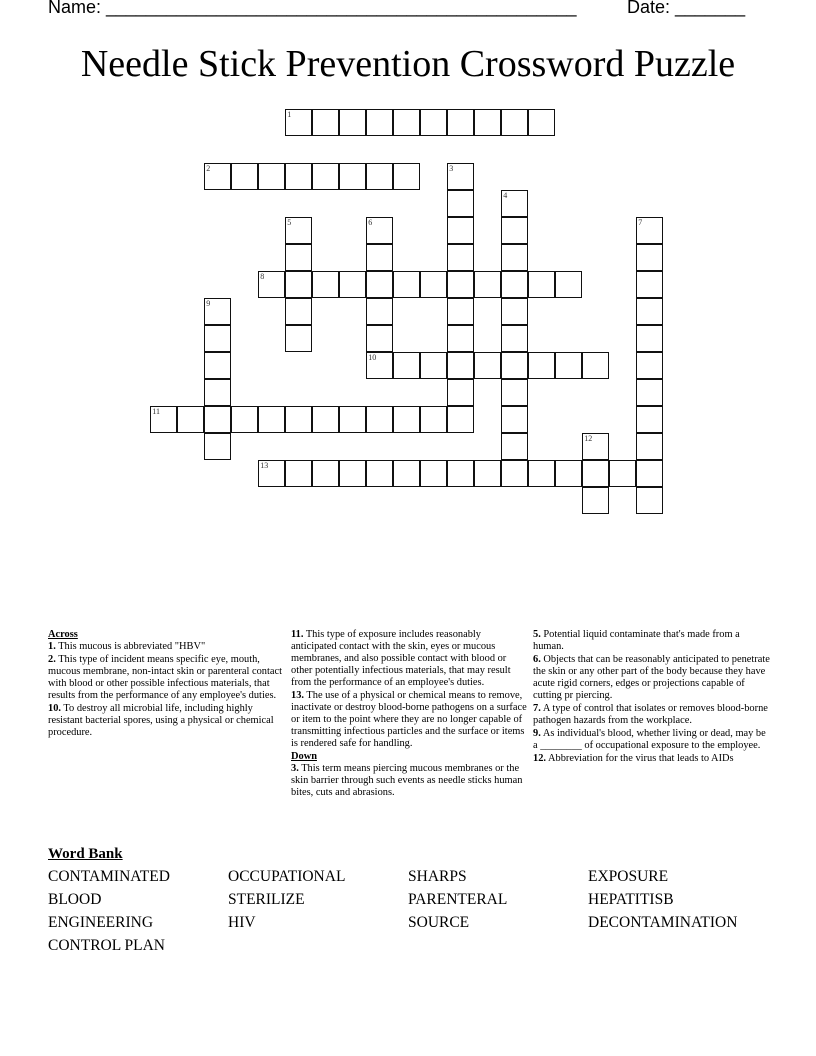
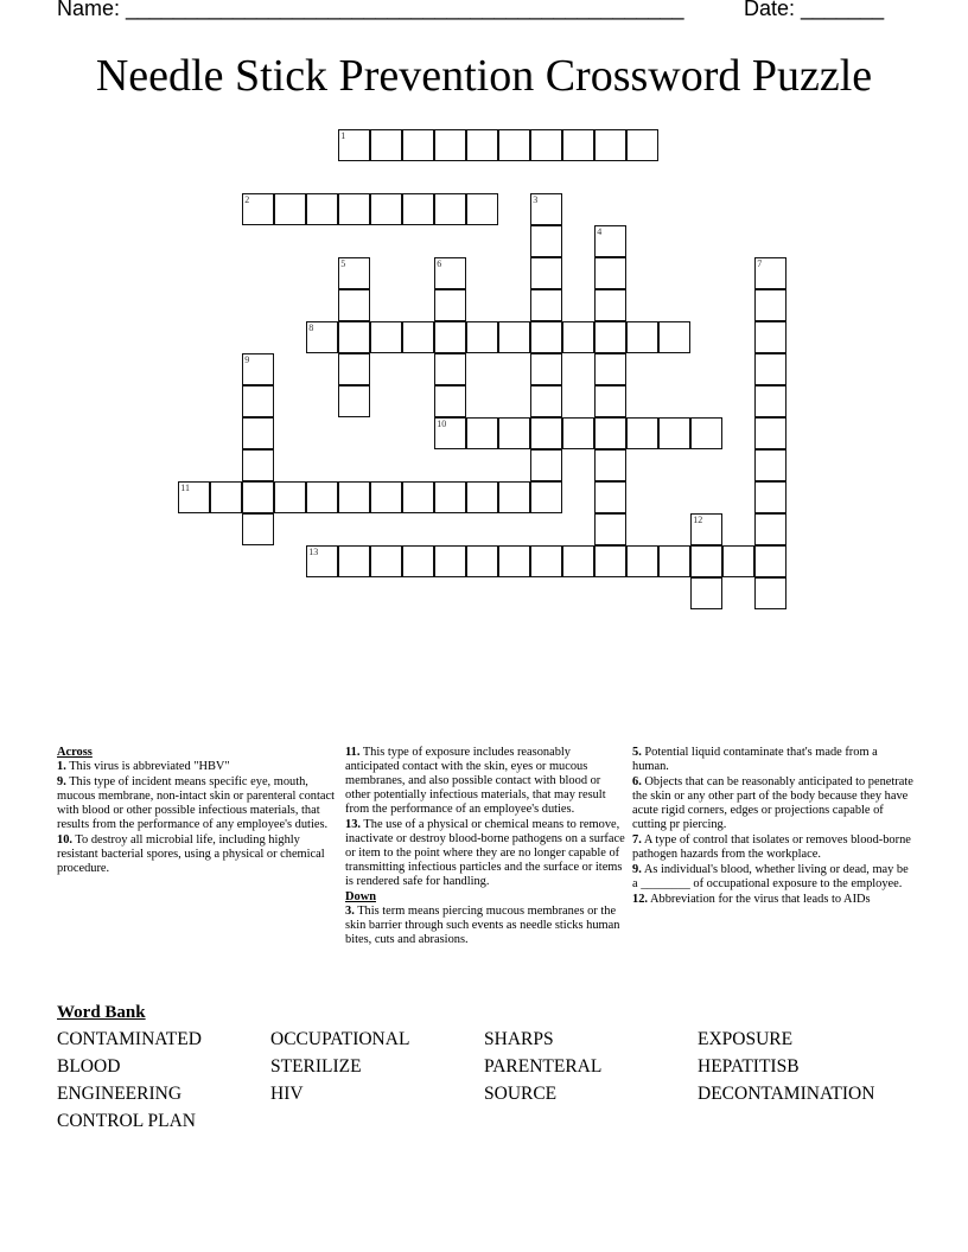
  Name: _______________________________________________
  Date: _______
  Needle Stick Prevention Crossword Puzzle
  1
  2
  3
  4
  5
  6
  10
  7
  8
  9
  11
  12
  13
  Across
- 1. This mucous is abbreviated "HBV"
+ 1. This virus is abbreviated "HBV"
- 2. This type of incident means specific eye, mouth, mucous membrane, non-intact skin or parenteral contact with blood or other possible infectious materials, that results from the performance of any employee's duties.
+ 9. This type of incident means specific eye, mouth, mucous membrane, non-intact skin or parenteral contact with blood or other possible infectious materials, that results from the performance of any employee's duties.
  10. To destroy all microbial life, including highly resistant bacterial spores, using a physical or chemical procedure.
  11. This type of exposure includes reasonably anticipated contact with the skin, eyes or mucous membranes, and also possible contact with blood or other potentially infectious materials, that may result from the performance of an employee's duties.
  13. The use of a physical or chemical means to remove, inactivate or destroy blood-borne pathogens on a surface or item to the point where they are no longer capable of transmitting infectious particles and the surface or items is rendered safe for handling.
  Down
  3. This term means piercing mucous membranes or the skin barrier through such events as needle sticks human bites, cuts and abrasions.
  5. Potential liquid contaminate that's made from a human.
  6. Objects that can be reasonably anticipated to penetrate the skin or any other part of the body because they have acute rigid corners, edges or projections capable of cutting pr piercing.
  7. A type of control that isolates or removes blood-borne pathogen hazards from the workplace.
  9. As individual's blood, whether living or dead, may be a ________ of occupational exposure to the employee.
  12. Abbreviation for the virus that leads to AIDs
  Word Bank
  CONTAMINATED
  OCCUPATIONAL
  SHARPS
  EXPOSURE
  BLOOD
  STERILIZE
  PARENTERAL
  HEPATITISB
  ENGINEERING
  HIV
  SOURCE
  DECONTAMINATION
  CONTROL PLAN
